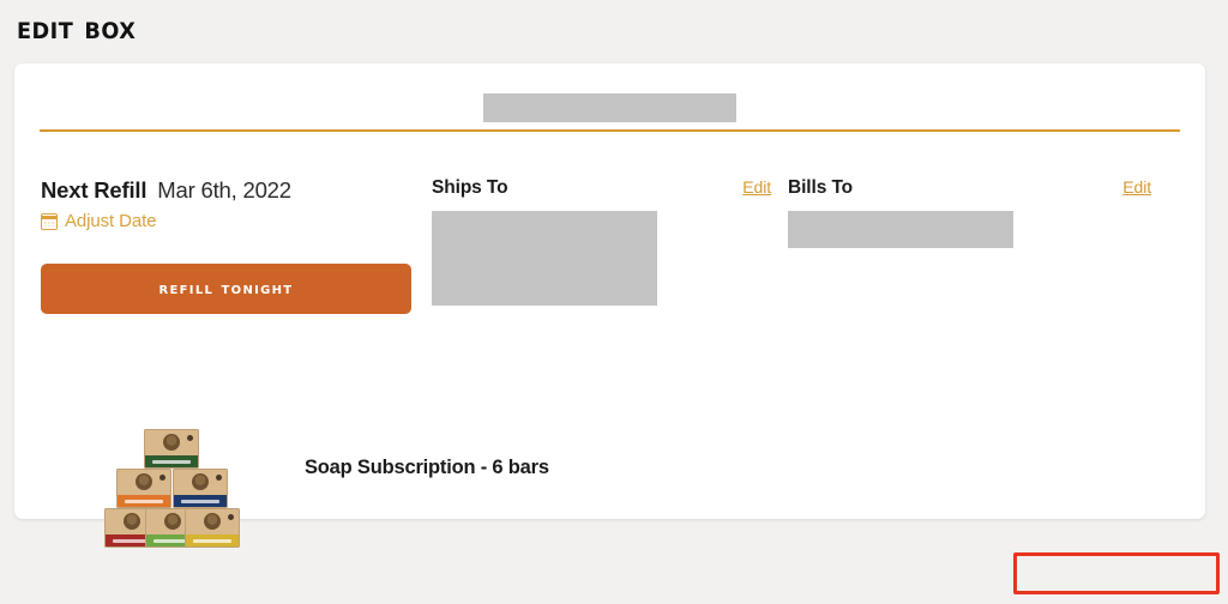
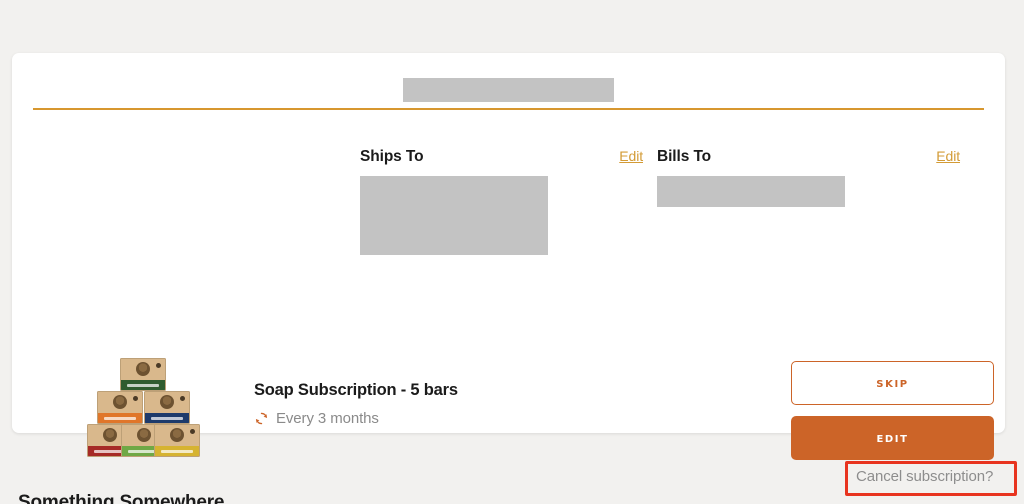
- edit box
- Next Refill
- Mar 6th, 2022
- Adjust Date
- refill tonight
  Ships To
  Edit
  Bills To
  Edit
- Soap Subscription - 6 bars
+ Soap Subscription - 5 bars
+ Every 3 months
+ skip
+ edit
+ Cancel subscription?
+ Something Somewhere
